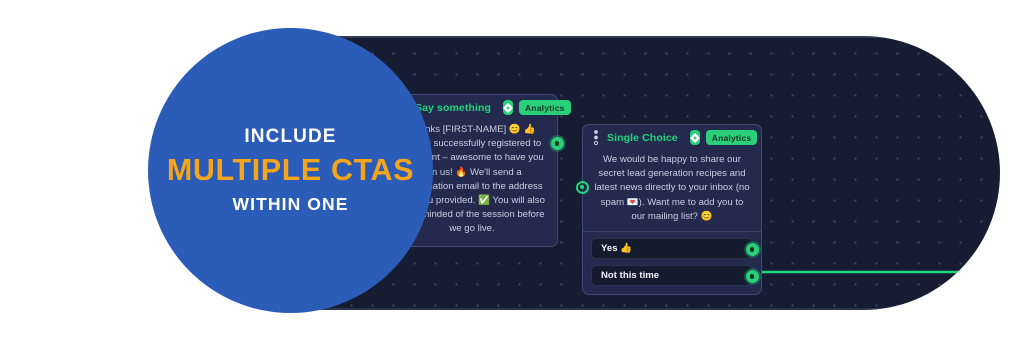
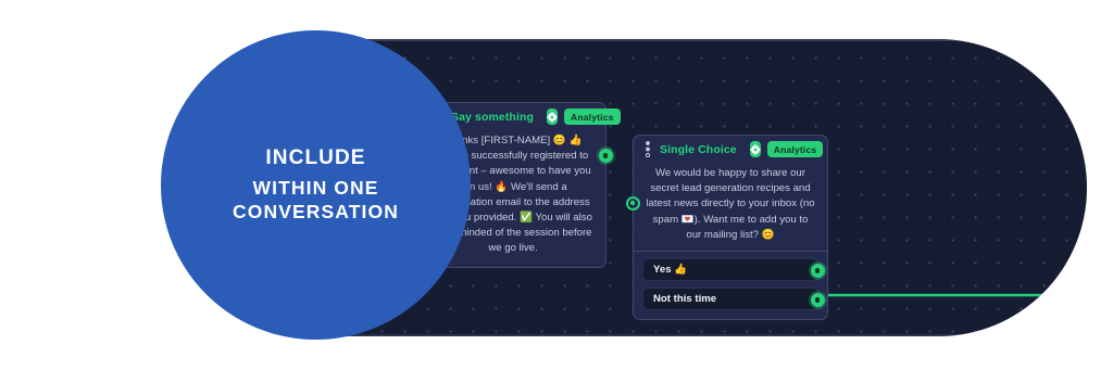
  ay something
  Analytics
  nks [FIRST-NAME] 😊 👍 successfully registered to nt – awesome to have you n us! 🔥 We'll send a ation email to the address u provided. ✅ You will also inded of the session before we go live.
  Single Choice
  Analytics
  We would be happy to share our secret lead generation recipes and latest news directly to your inbox (no spam 💌). Want me to add you to our mailing list? 😊
  Yes 👍
  Not this time
  INCLUDE
- MULTIPLE CTAS
  WITHIN ONE
+ CONVERSATION
